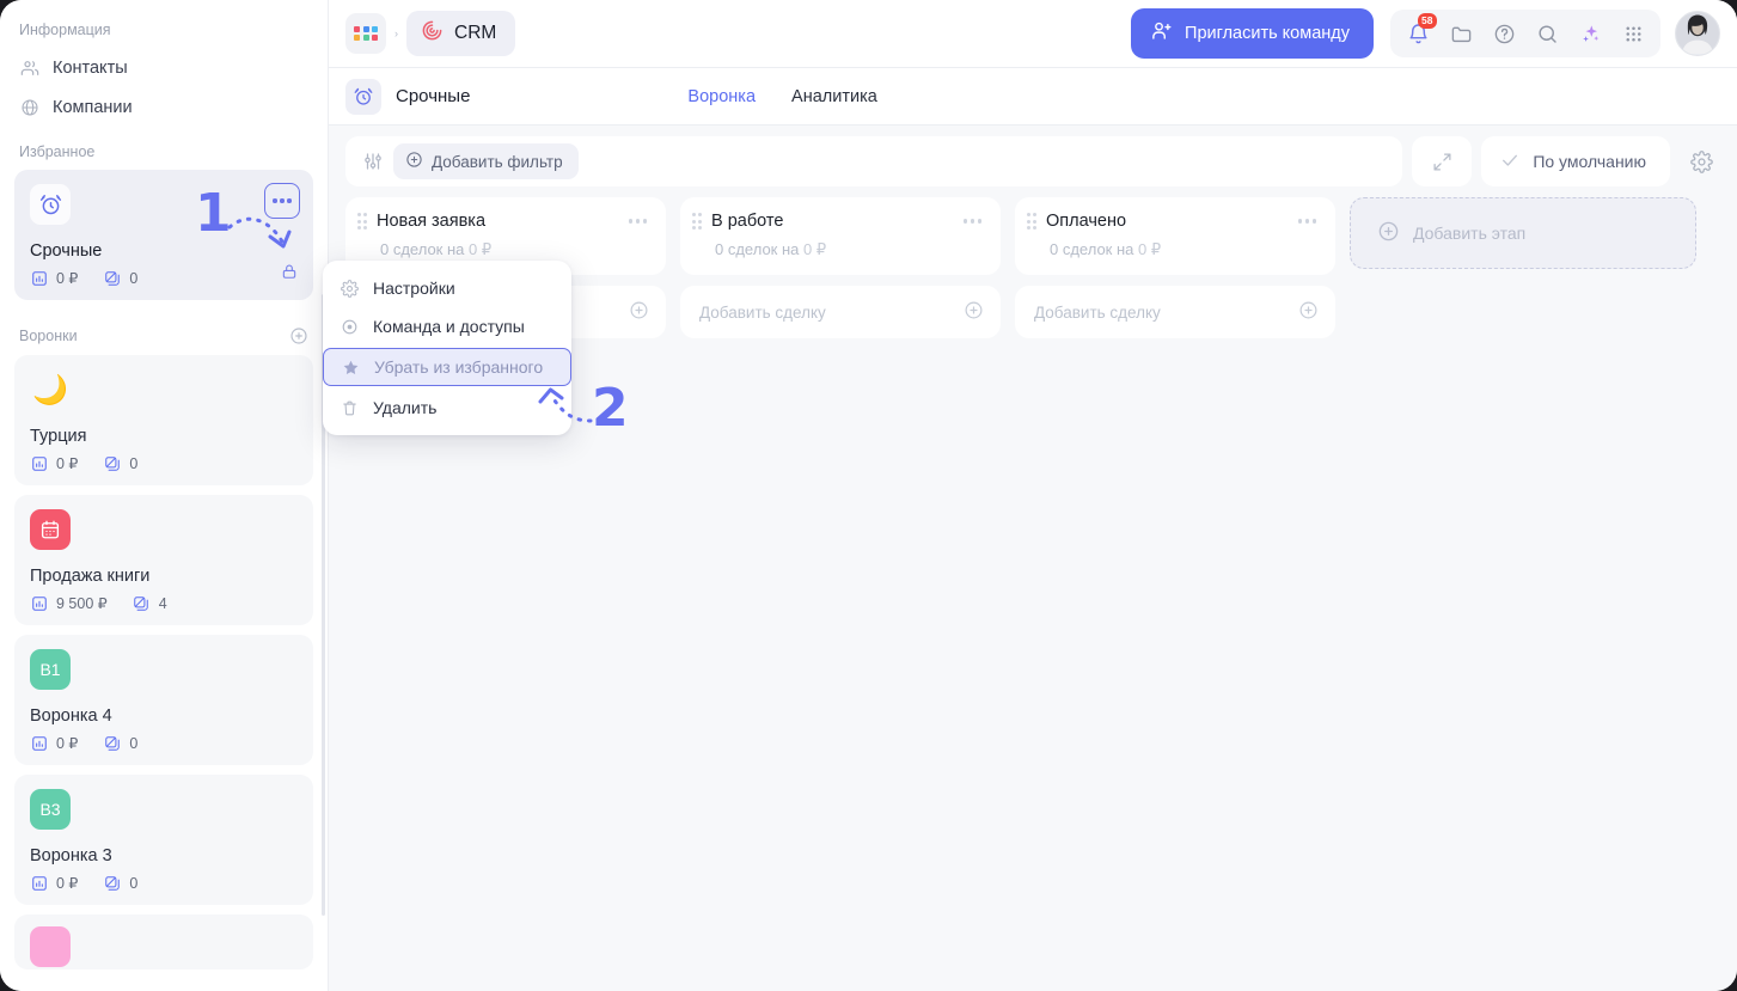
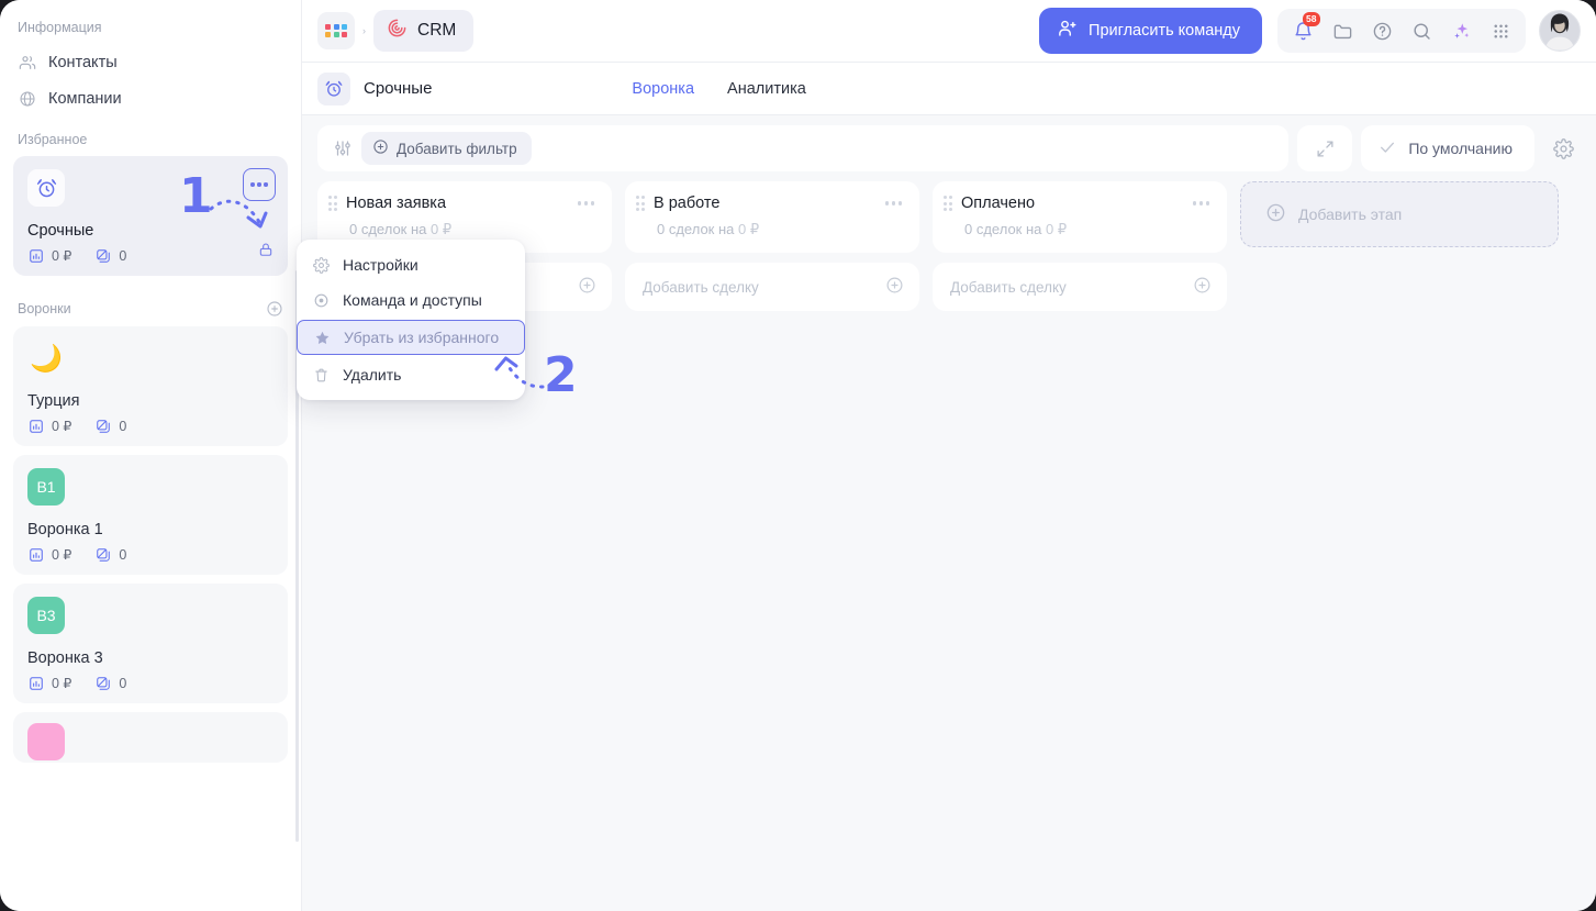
  Информация
  Контакты
  Компании
  Избранное
  Срочные
  0 ₽
  0
  Воронки
  🌙
  Турция
  0 ₽
  0
- Продажа книги
- 9 500 ₽
- 4
  В1
- Воронка 4
+ Воронка 1
  0 ₽
  0
  В3
  Воронка 3
  0 ₽
  0
  ›
  CRM
  Пригласить команду
  58
  Срочные
  Воронка
  Аналитика
  Добавить фильтр
  По умолчанию
  Новая заявка
  0 сделок на 0 ₽
  В работе
  0 сделок на 0 ₽
  Добавить сделку
  Оплачено
  0 сделок на 0 ₽
  Добавить сделку
  Добавить этап
  Настройки
  Команда и доступы
  Убрать из избранного
  Удалить
  1
  2
